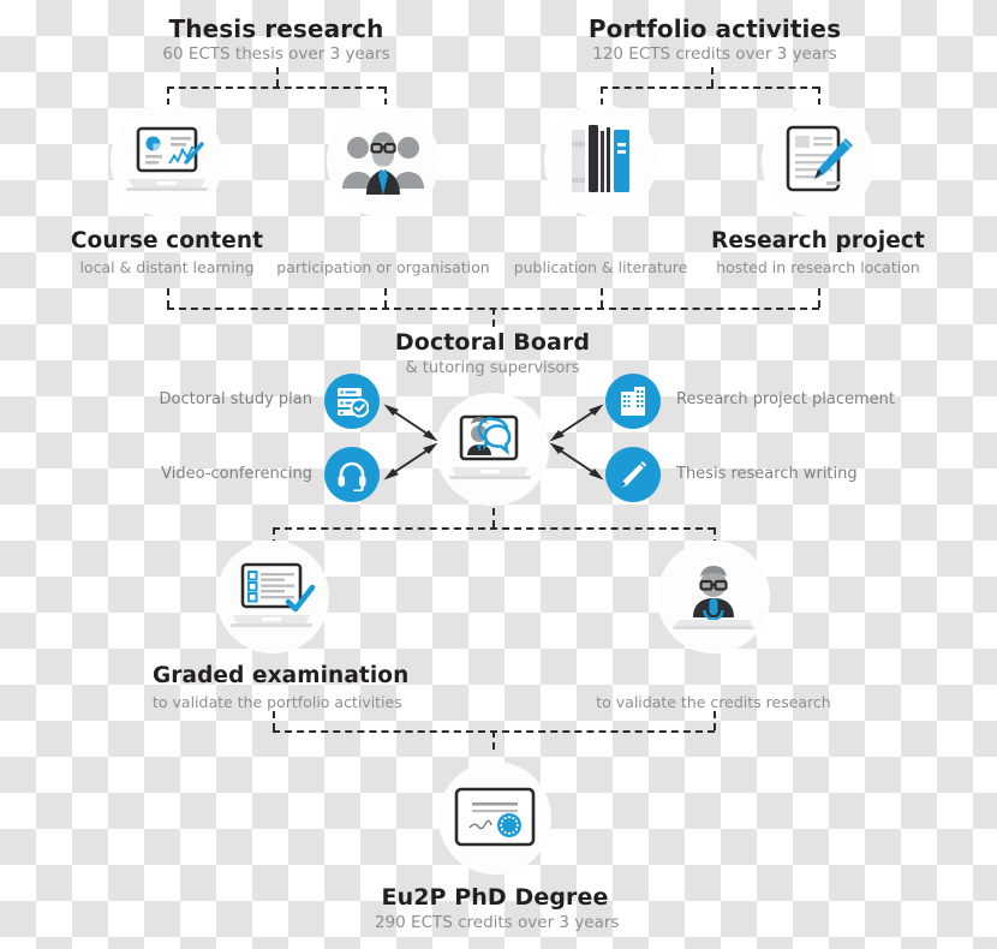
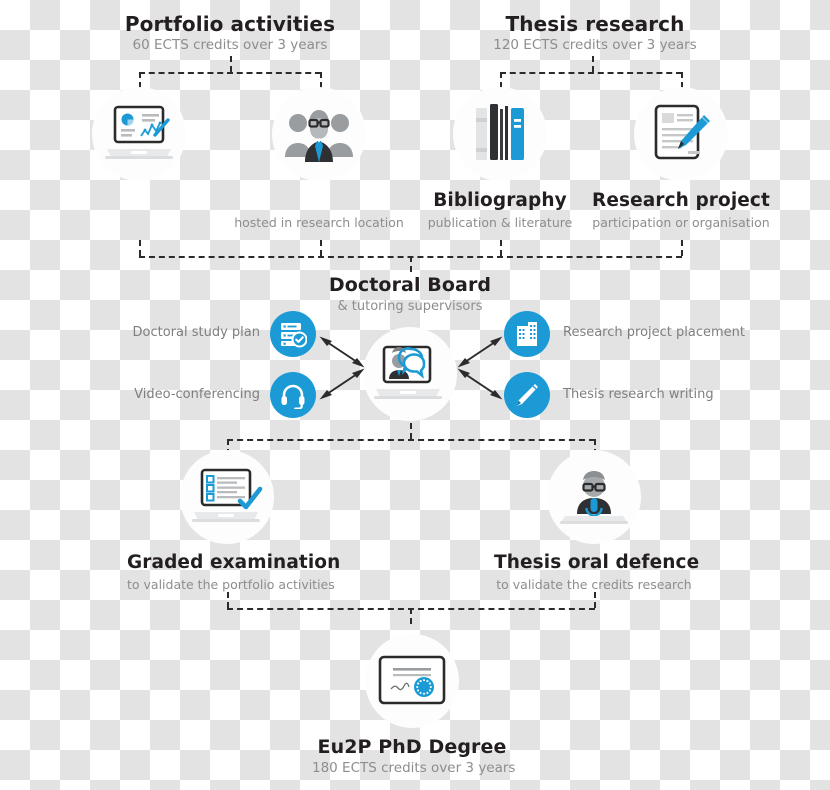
- Thesis research
+ Portfolio activities
- 60 ECTS thesis over 3 years
+ 60 ECTS credits over 3 years
- Portfolio activities
+ Thesis research
  120 ECTS credits over 3 years
- Course content
- local & distant learning
- participation or organisation
+ hosted in research location
+ Bibliography
  publication & literature
  Research project
- hosted in research location
+ participation or organisation
  Doctoral Board
  & tutoring supervisors
  Doctoral study plan
  Video-conferencing
  Research project placement
  Thesis research writing
  Graded examination
  to validate the portfolio activities
+ Thesis oral defence
  to validate the credits research
  Eu2P PhD Degree
- 290 ECTS credits over 3 years
+ 180 ECTS credits over 3 years
